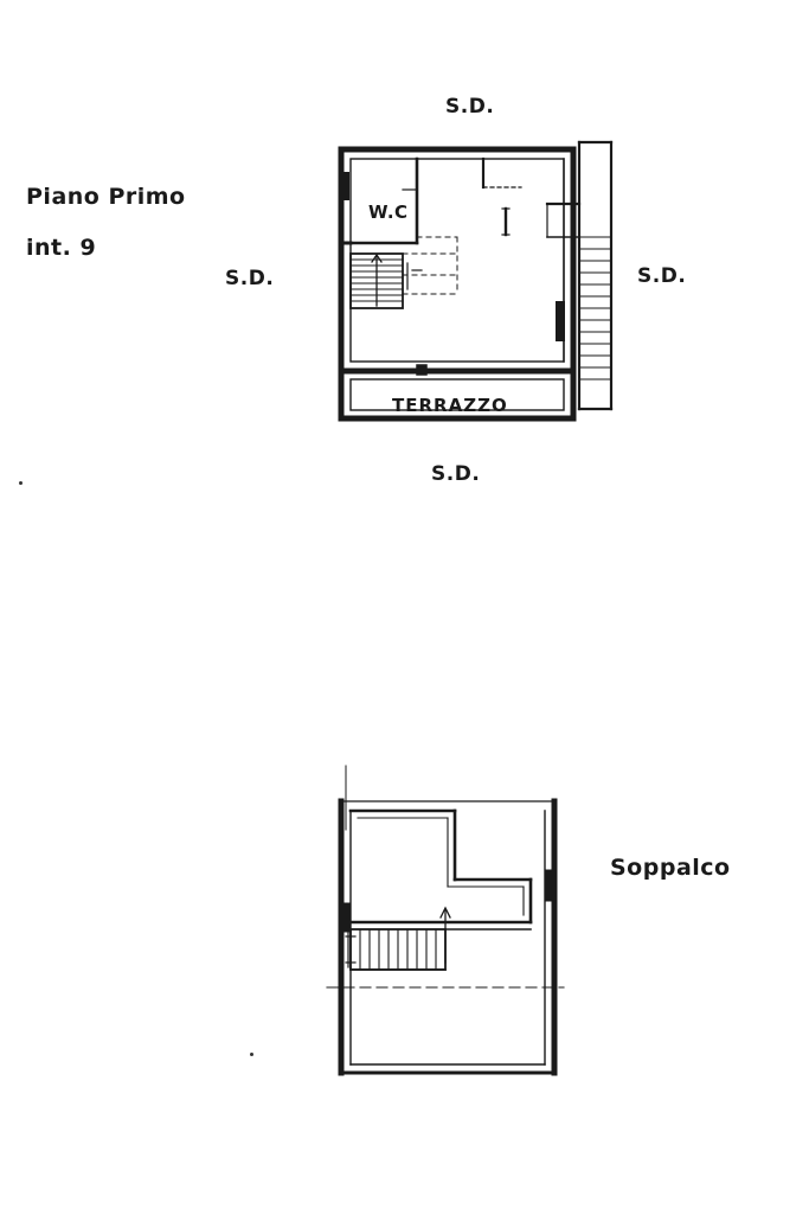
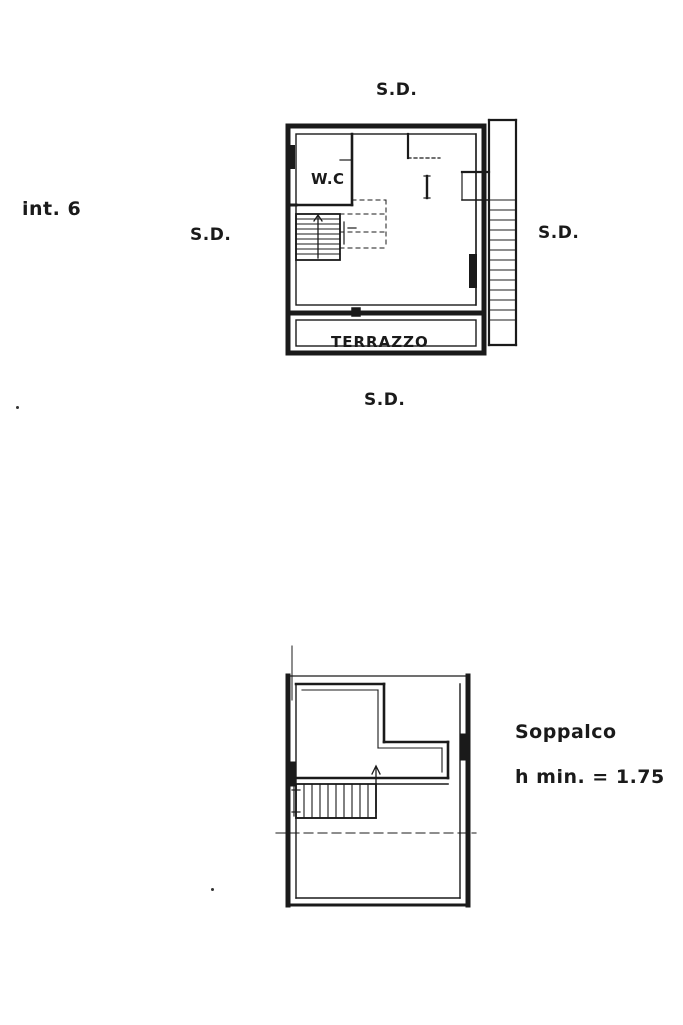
- Piano Primo
- int. 9
+ int. 6
  S.D.
  S.D.
  S.D.
  S.D.
  W.C
  TERRAZZO
  Soppalco
+ h min. = 1.75
